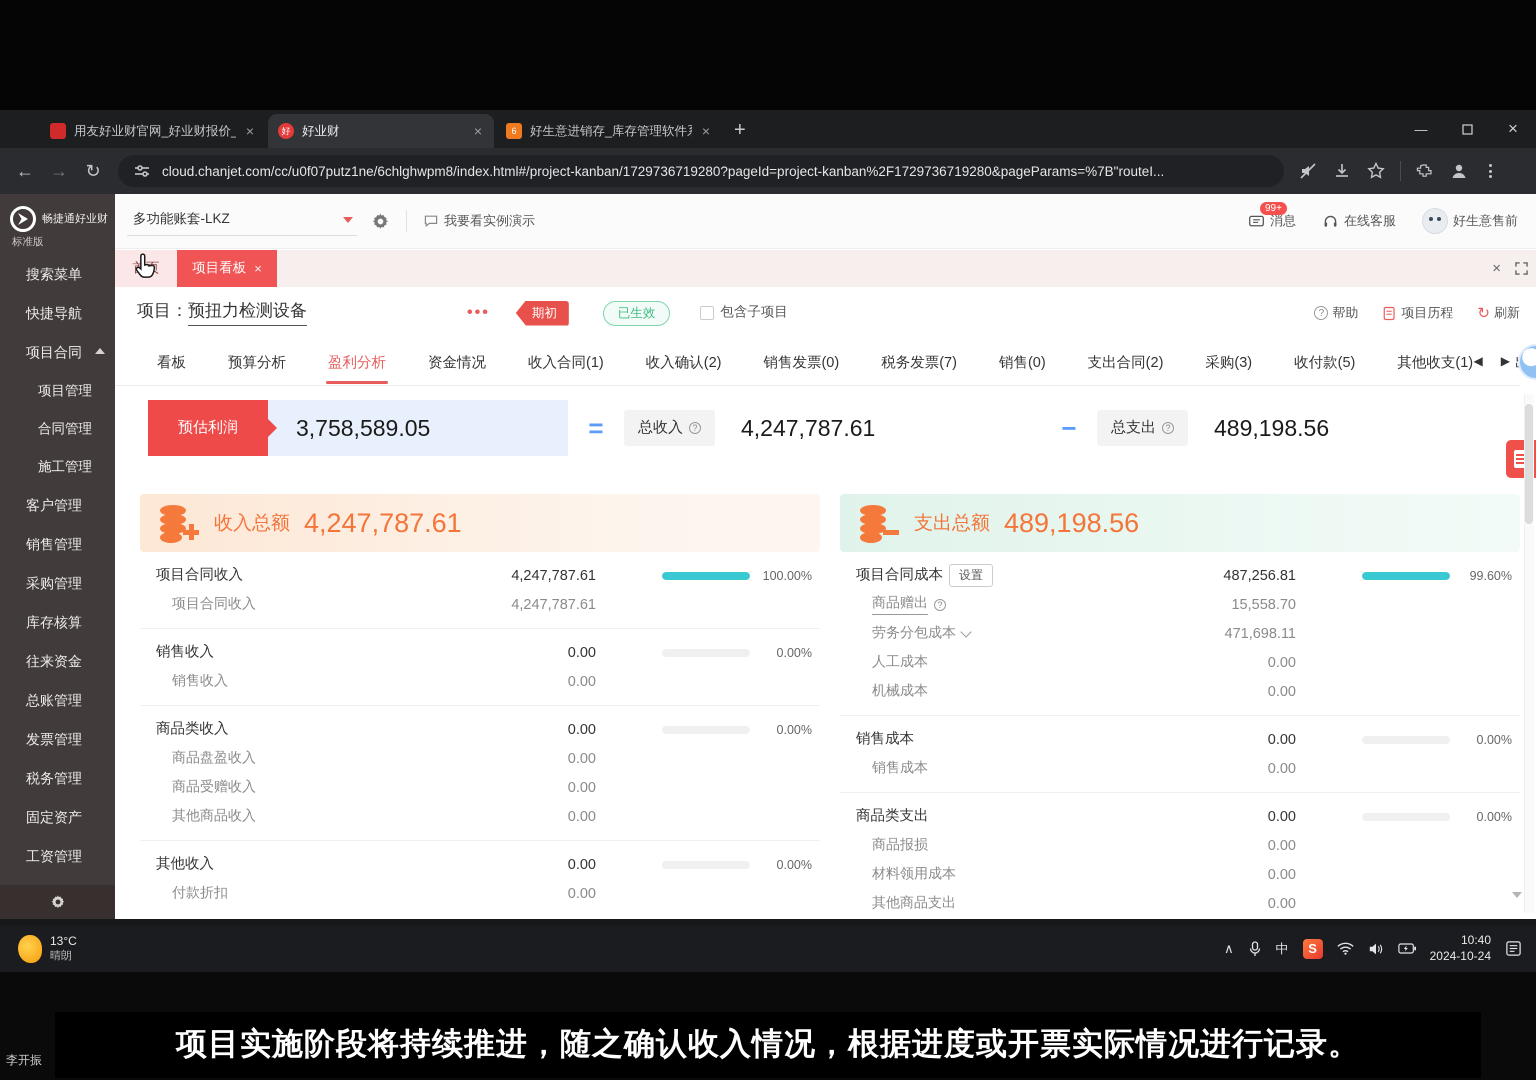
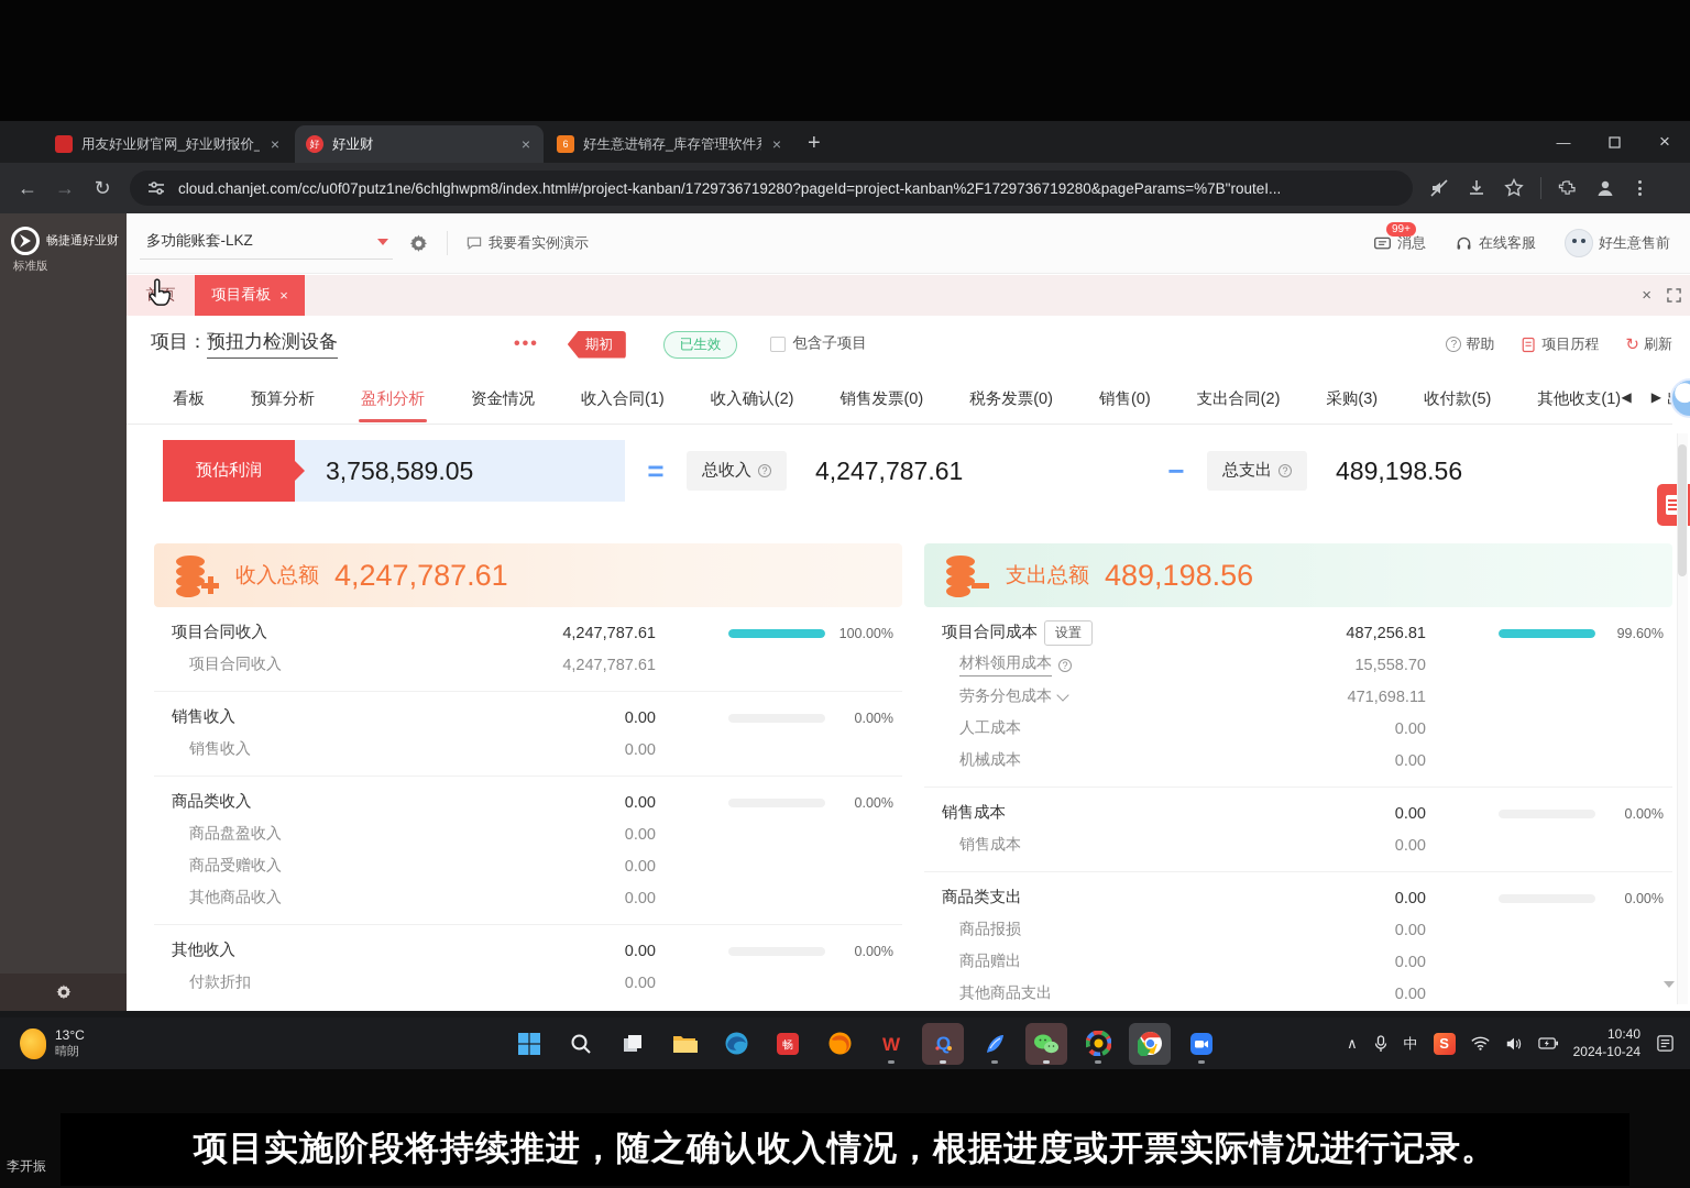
  用友好业财官网_好业财报价_
  ×
  好
  好业财
  ×
  6
  好生意进销存_库存管理软件
  ×
  +
  —
  ×
  ←
  →
  ↻
  cloud.chanjet.com/cc/u0f07putz1ne/6chlghwpm8/index.html#/project-kanban/1729736719280?pageId=project-kanban%2F1729736719280&pageParams=%7B"routeI...
  畅捷通好业财
  标准版
- 搜索菜单
- 快捷导航
- 项目合同
- 项目管理
- 合同管理
- 施工管理
- 客户管理
- 销售管理
- 采购管理
- 库存核算
- 往来资金
- 总账管理
- 发票管理
- 税务管理
- 固定资产
- 工资管理
  多功能账套-LKZ
  我要看实例演示
  99+
  消息
  在线客服
  好生意售前
  项目看板
  ×
  ×
  项目：
  预扭力检测设备
  •••
  期初
  已生效
  包含子项目
  ?
  帮助
  项目历程
  ↻
  刷新
  看板
  预算分析
  盈利分析
  资金情况
  收入合同(1)
  收入确认(2)
  销售发票(0)
- 税务发票(7)
+ 税务发票(0)
  销售(0)
  支出合同(2)
  采购(3)
  收付款(5)
  其他收支(1)
  ◀
  ▶
  预估利润
  3,758,589.05
  =
  总收入
  ?
  4,247,787.61
  −
  总支出
  ?
  489,198.56
  收入总额
  4,247,787.61
  项目合同收入
  4,247,787.61
  100.00%
  项目合同收入
  4,247,787.61
  销售收入
  0.00
  0.00%
  销售收入
  0.00
  商品类收入
  0.00
  0.00%
  商品盘盈收入
  0.00
  商品受赠收入
  0.00
  其他商品收入
  0.00
  其他收入
  0.00
  0.00%
  付款折扣
  0.00
  支出总额
  489,198.56
  项目合同成本
  设置
  487,256.81
  99.60%
- 商品赠出
+ 材料领用成本
  ?
  15,558.70
  劳务分包成本
  471,698.11
  人工成本
  0.00
  机械成本
  0.00
  销售成本
  0.00
  0.00%
  销售成本
  0.00
  商品类支出
  0.00
  0.00%
  商品报损
  0.00
- 材料领用成本
+ 商品赠出
  0.00
  其他商品支出
  0.00
  13°C
  晴朗
+ 畅
+ W
+ Q
  ∧
  中
  S
  10:40
  2024-10-24
  项目实施阶段将持续推进，随之确认收入情况，根据进度或开票实际情况进行记录。
  李开振
